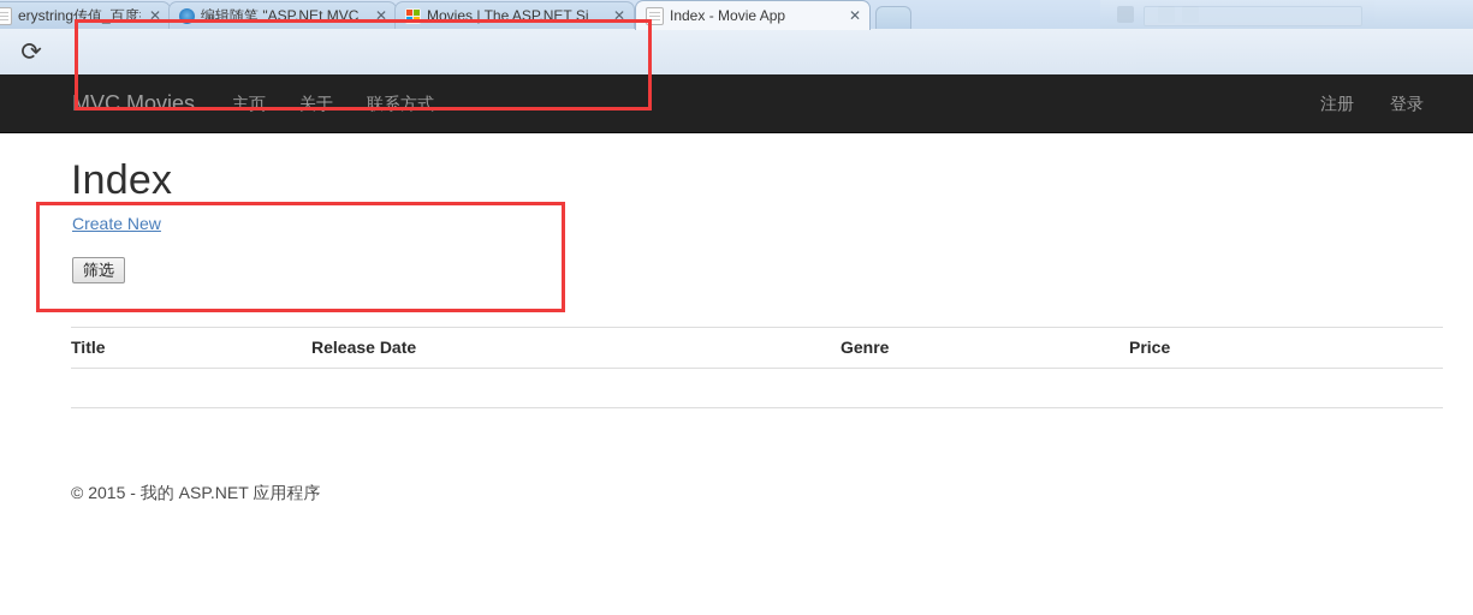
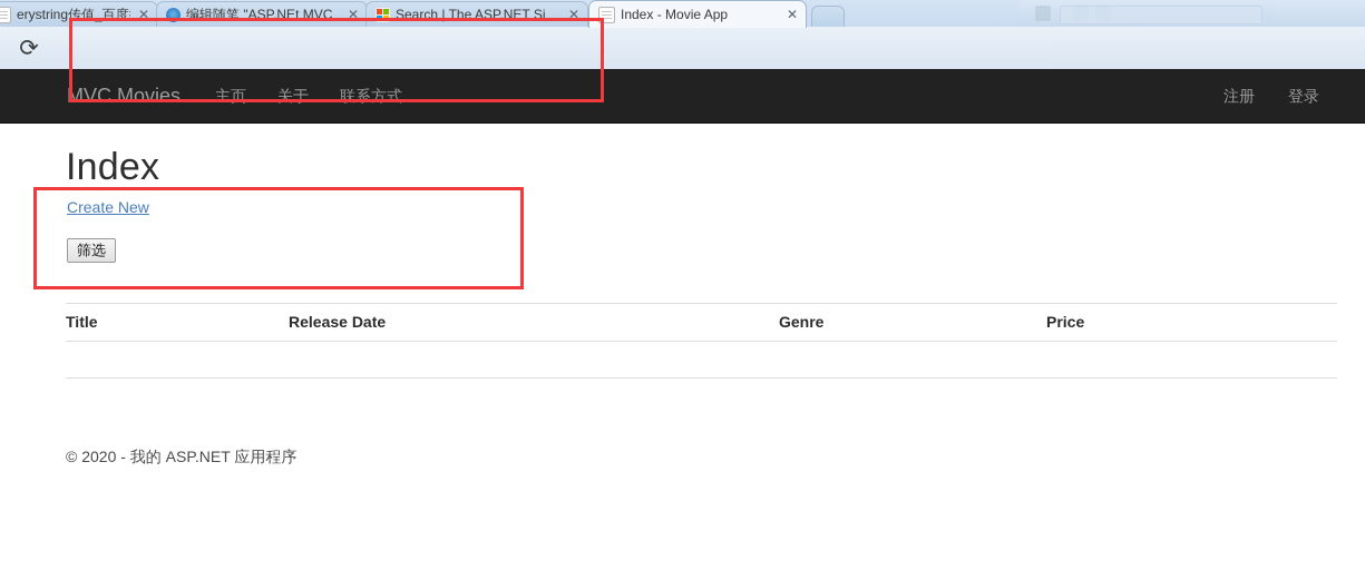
  erystring传值_百度
  ✕
  编辑随笔 "ASP.NEt MVC
  ✕
- Movies | The ASP.NET Si
+ Search | The ASP.NET Si
  ✕
  Index - Movie App
  ✕
  ⟳
  MVC Movies
  主页
  关于
  联系方式
  注册
  登录
  Index
  Create New
  筛选
  Title	Release Date	Genre	Price
- © 2015 - 我的 ASP.NET 应用程序
+ © 2020 - 我的 ASP.NET 应用程序
